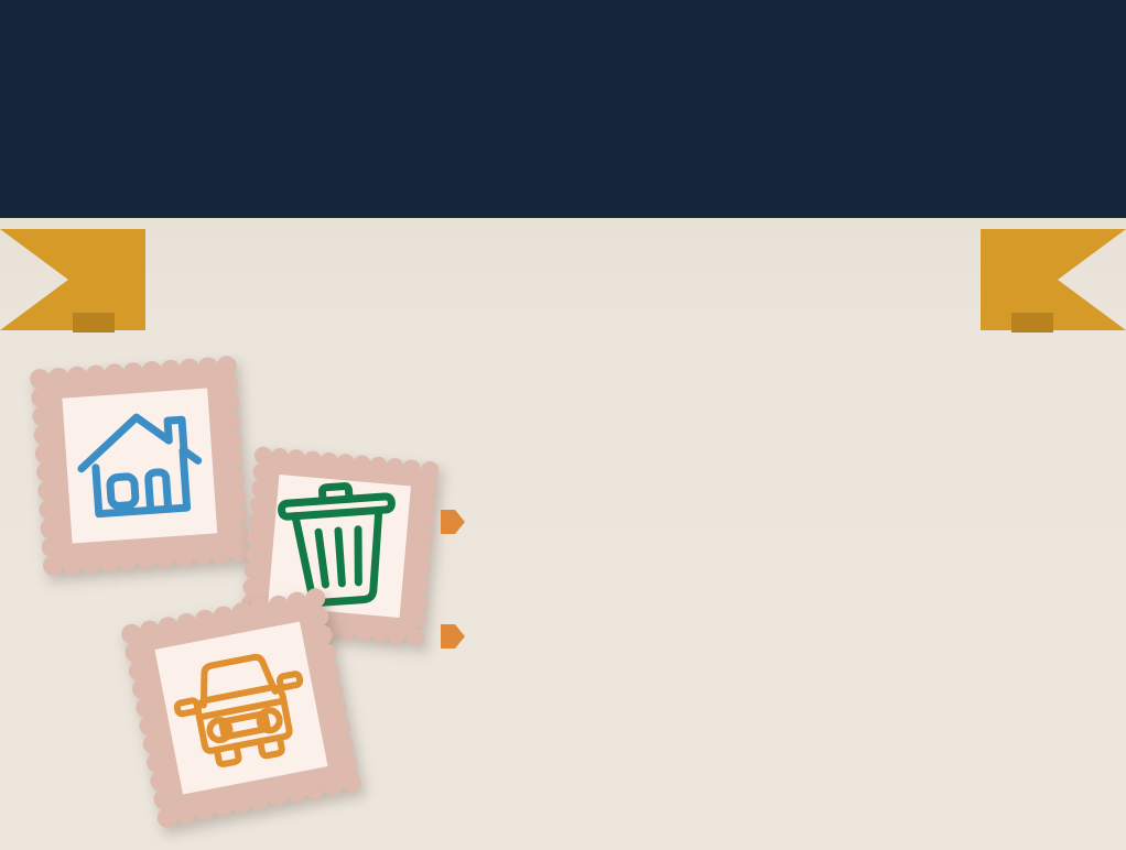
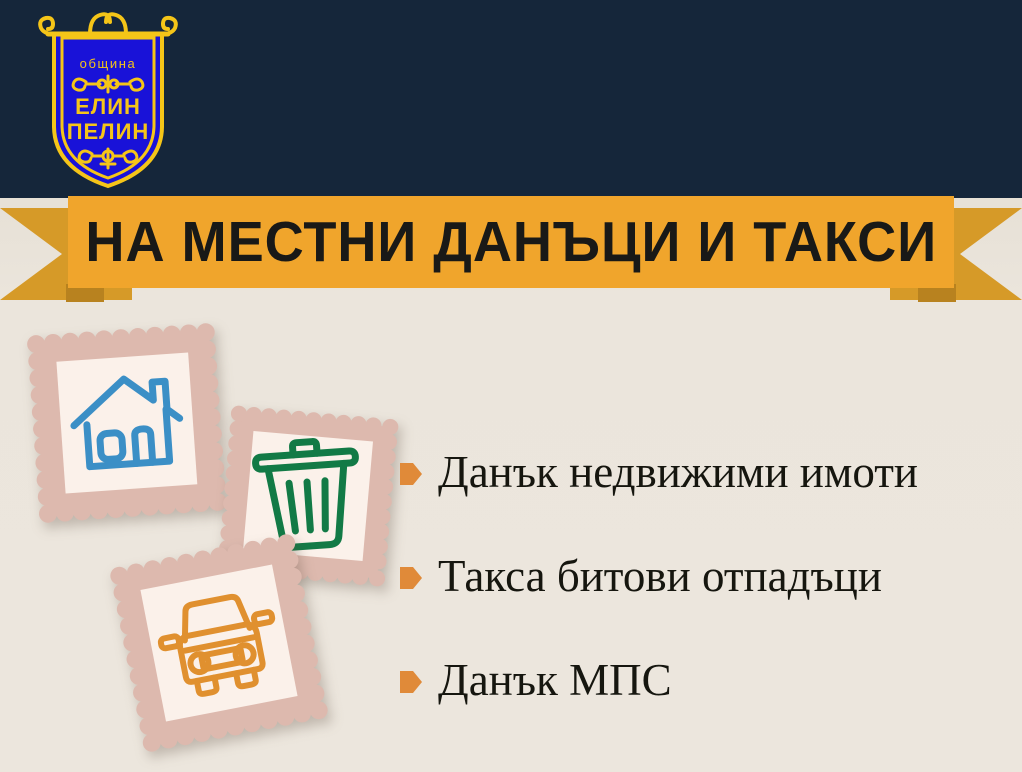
+ община
+ ЕЛИН
+ ПЕЛИН
+ НА МЕСТНИ ДАНЪЦИ И ТАКСИ
+ Данък недвижими имоти
+ Такса битови отпадъци
+ Данък МПС
